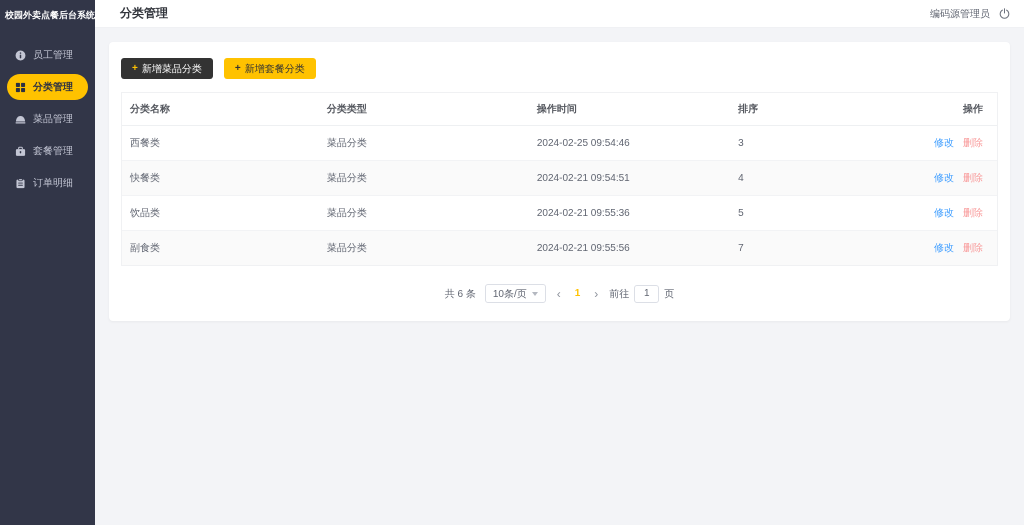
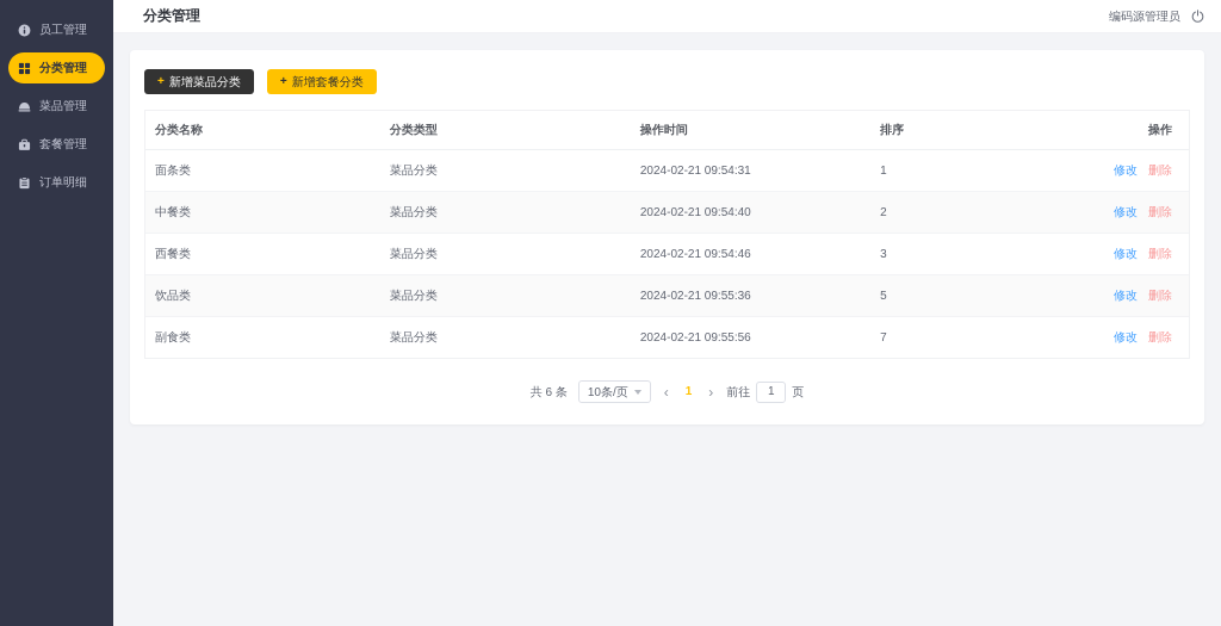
- 校园外卖点餐后台系统
  员工管理
  分类管理
  菜品管理
  套餐管理
  订单明细
  分类管理
  编码源管理员
  +
  新增菜品分类
  +
  新增套餐分类
  分类名称	分类类型	操作时间	排序	操作
+ 面条类	菜品分类	2024-02-21 09:54:31	1	修改 删除
+ 中餐类	菜品分类	2024-02-21 09:54:40	2	修改 删除
- 西餐类	菜品分类	2024-02-25 09:54:46	3	修改 删除
+ 西餐类	菜品分类	2024-02-21 09:54:46	3	修改 删除
- 快餐类	菜品分类	2024-02-21 09:54:51	4	修改 删除
  饮品类	菜品分类	2024-02-21 09:55:36	5	修改 删除
  副食类	菜品分类	2024-02-21 09:55:56	7	修改 删除
  共 6 条
  10条/页
  ‹
  1
  ›
  前往
  1
  页
